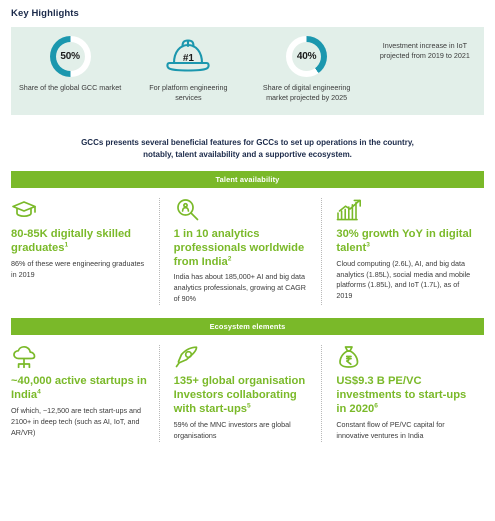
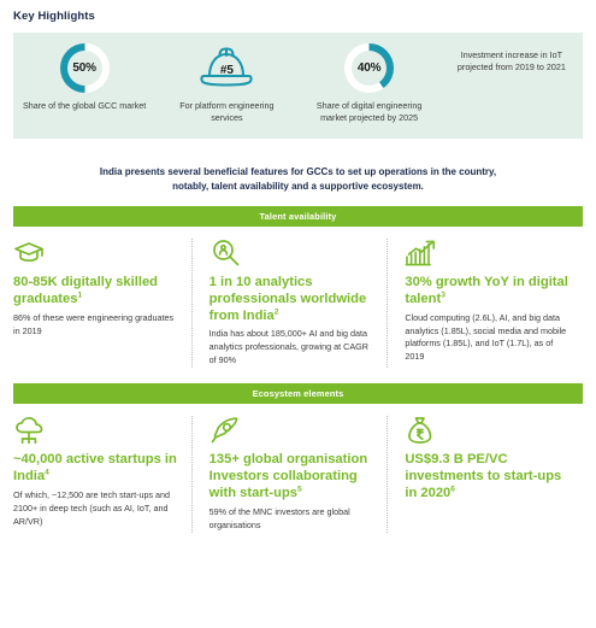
  Key Highlights
  50%
  Share of the global GCC market
- #1
+ #5
  For platform engineering services
  40%
  Share of digital engineering market projected by 2025
  Investment increase in IoT projected from 2019 to 2021
- GCCs presents several beneficial features for GCCs to set up operations in the country,
+ India presents several beneficial features for GCCs to set up operations in the country,
  notably, talent availability and a supportive ecosystem.
  Talent availability
  80-85K digitally skilled graduates
  86% of these were engineering graduates in 2019
  1 in 10 analytics professionals worldwide from India
  India has about 185,000+ AI and big data analytics professionals, growing at CAGR of 90%
  30% growth YoY in digital talent
  Cloud computing (2.6L), AI, and big data analytics (1.85L), social media and mobile platforms (1.85L), and IoT (1.7L), as of 2019
  Ecosystem elements
  ~40,000 active startups in India
  Of which, ~12,500 are tech start-ups and 2100+ in deep tech (such as AI, IoT, and AR/VR)
  135+ global organisation Investors collaborating with start-ups
  59% of the MNC investors are global organisations
  US$9.3 B PE/VC investments to start-ups in 2020
- Constant flow of PE/VC capital for innovative ventures in India
